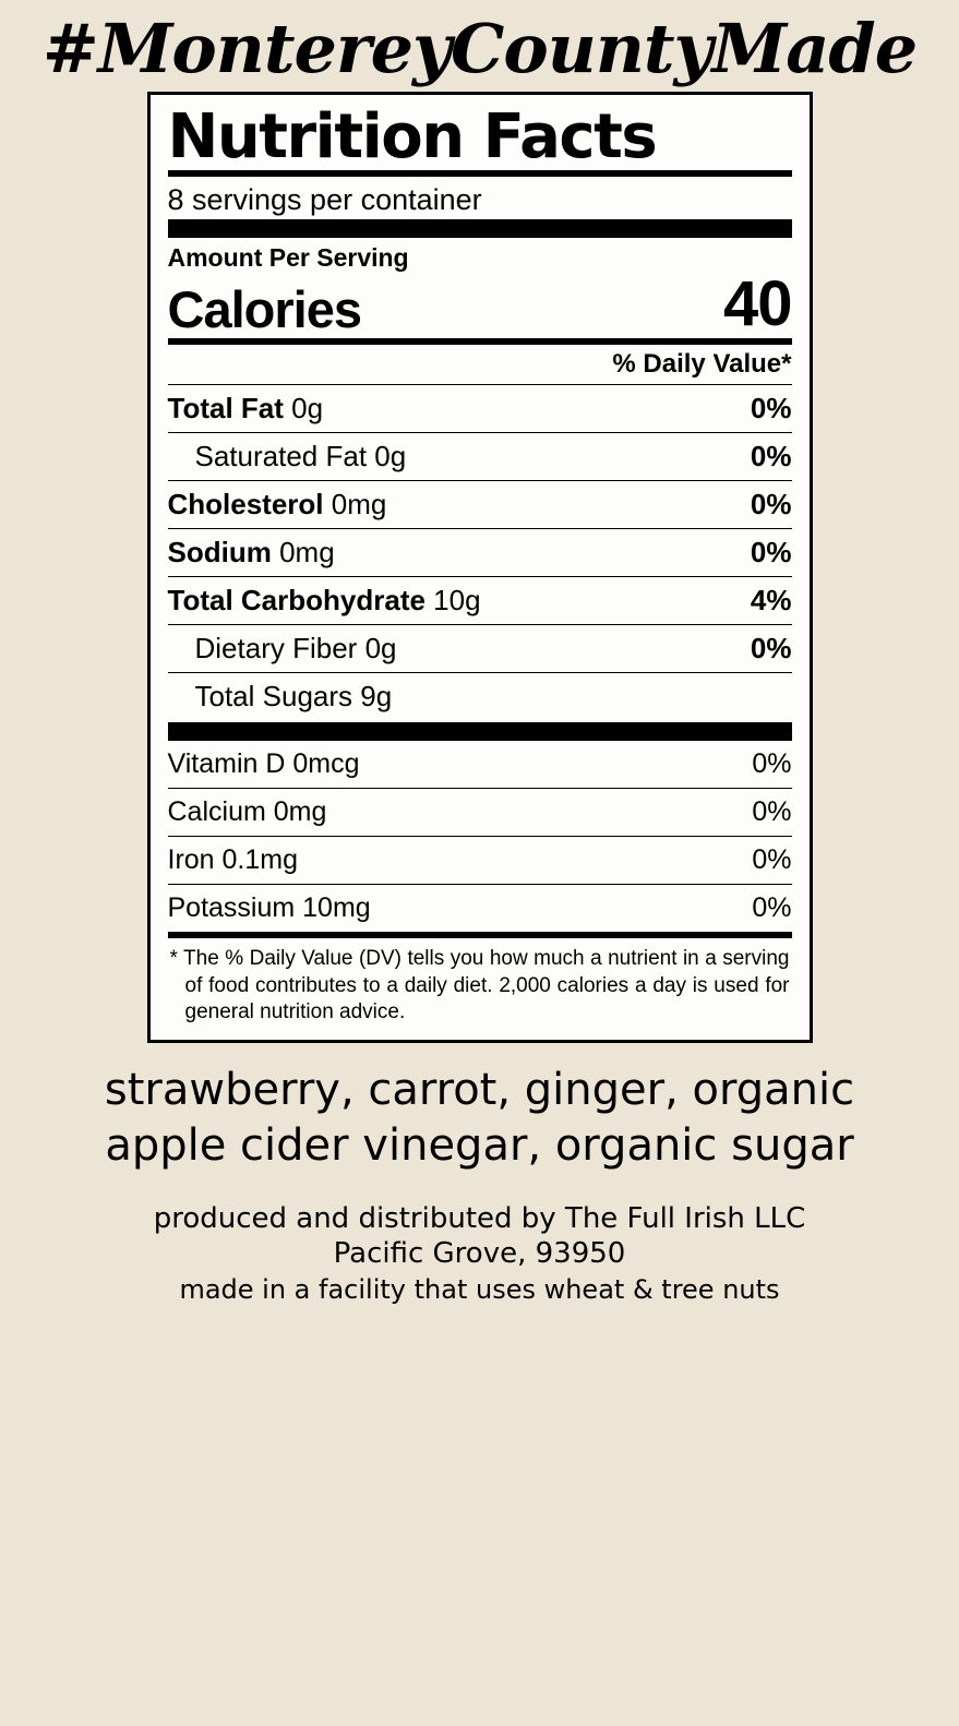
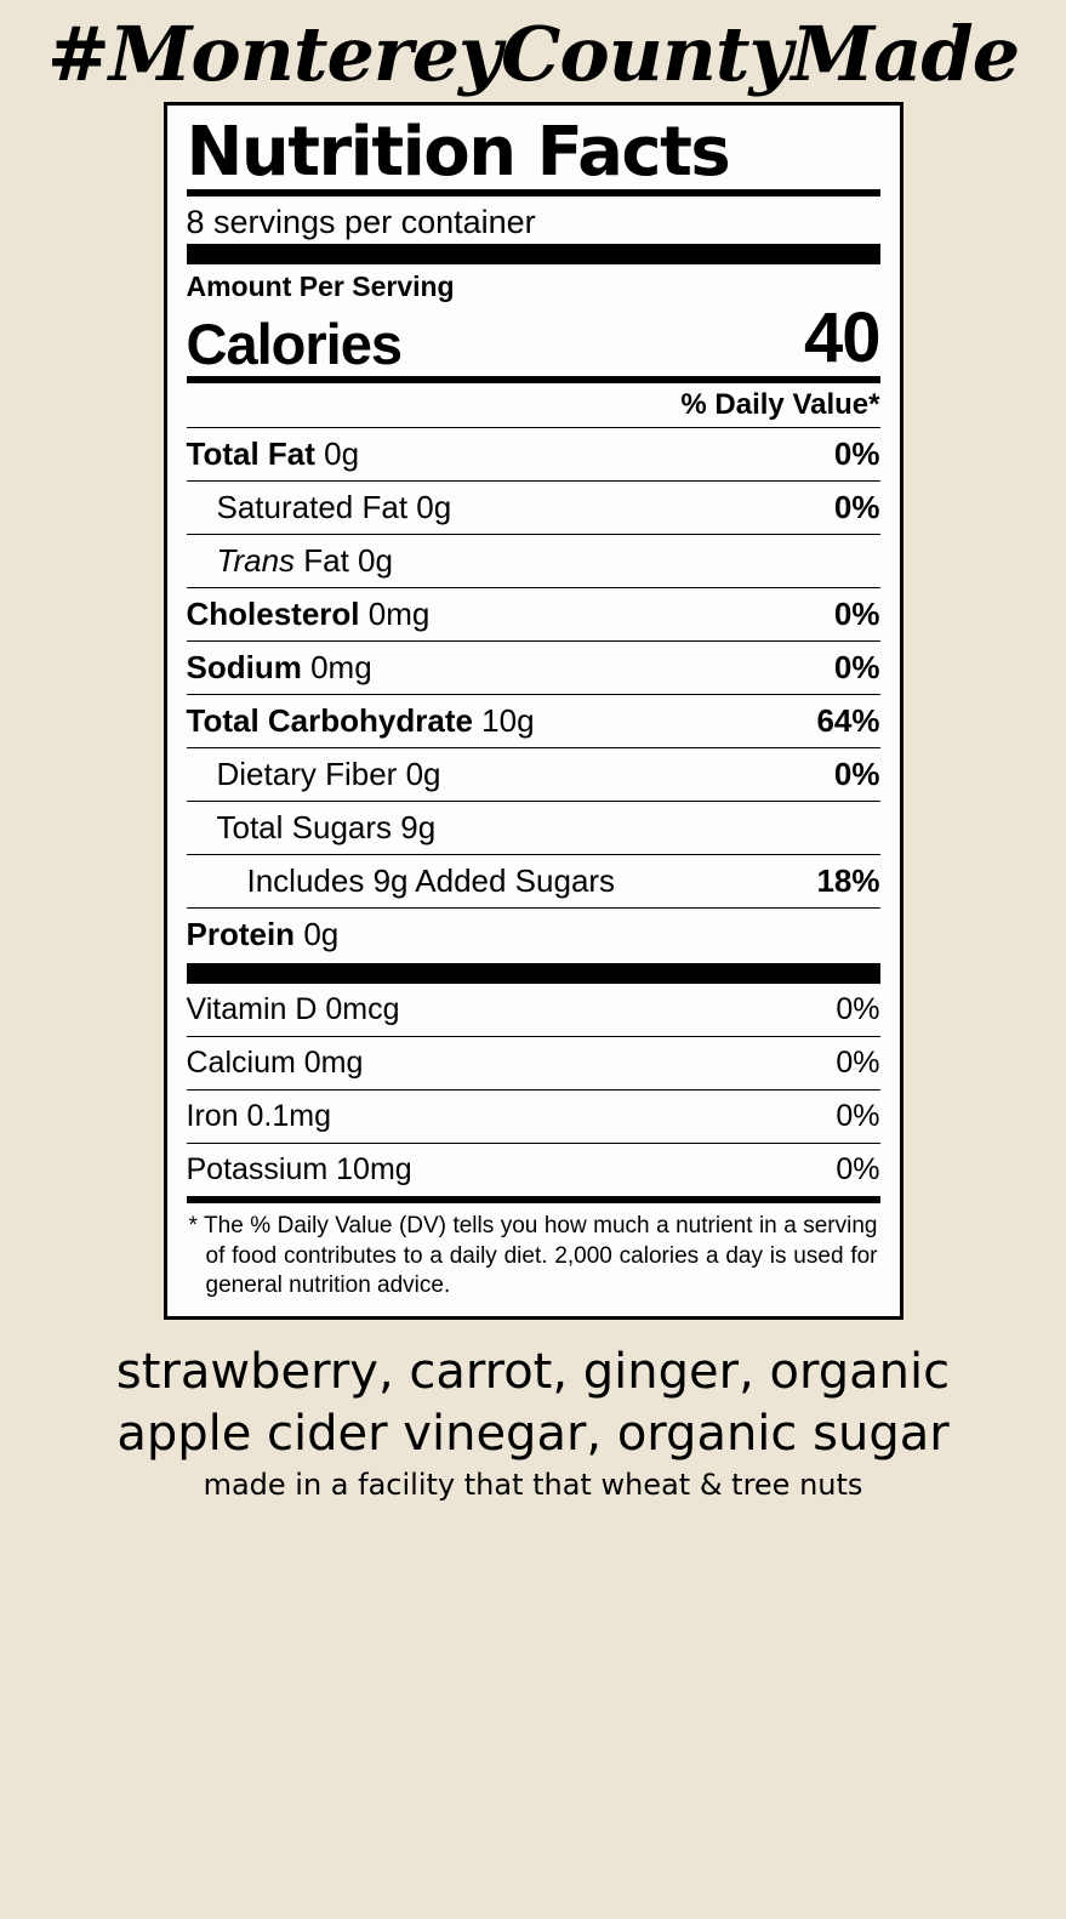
  #MontereyCountyMade
  Nutrition Facts
  8 servings per container
  Amount Per Serving
  Calories
  40
  % Daily Value*
  Total Fat 0g
  0%
  Saturated Fat 0g
  0%
+ Trans Fat 0g
  Cholesterol 0mg
  0%
  Sodium 0mg
  0%
  Total Carbohydrate 10g
- 4%
+ 64%
  Dietary Fiber 0g
  0%
  Total Sugars 9g
+ Includes 9g Added Sugars
+ 18%
+ Protein 0g
  Vitamin D 0mcg
  0%
  Calcium 0mg
  0%
  Iron 0.1mg
  0%
  Potassium 10mg
  0%
  * The % Daily Value (DV) tells you how much a nutrient in a serving of food contributes to a daily diet. 2,000 calories a day is used for general nutrition advice.
  strawberry, carrot, ginger, organic apple cider vinegar, organic sugar
- produced and distributed by The Full Irish LLC
- Pacific Grove, 93950
- made in a facility that uses wheat & tree nuts
+ made in a facility that that wheat & tree nuts
